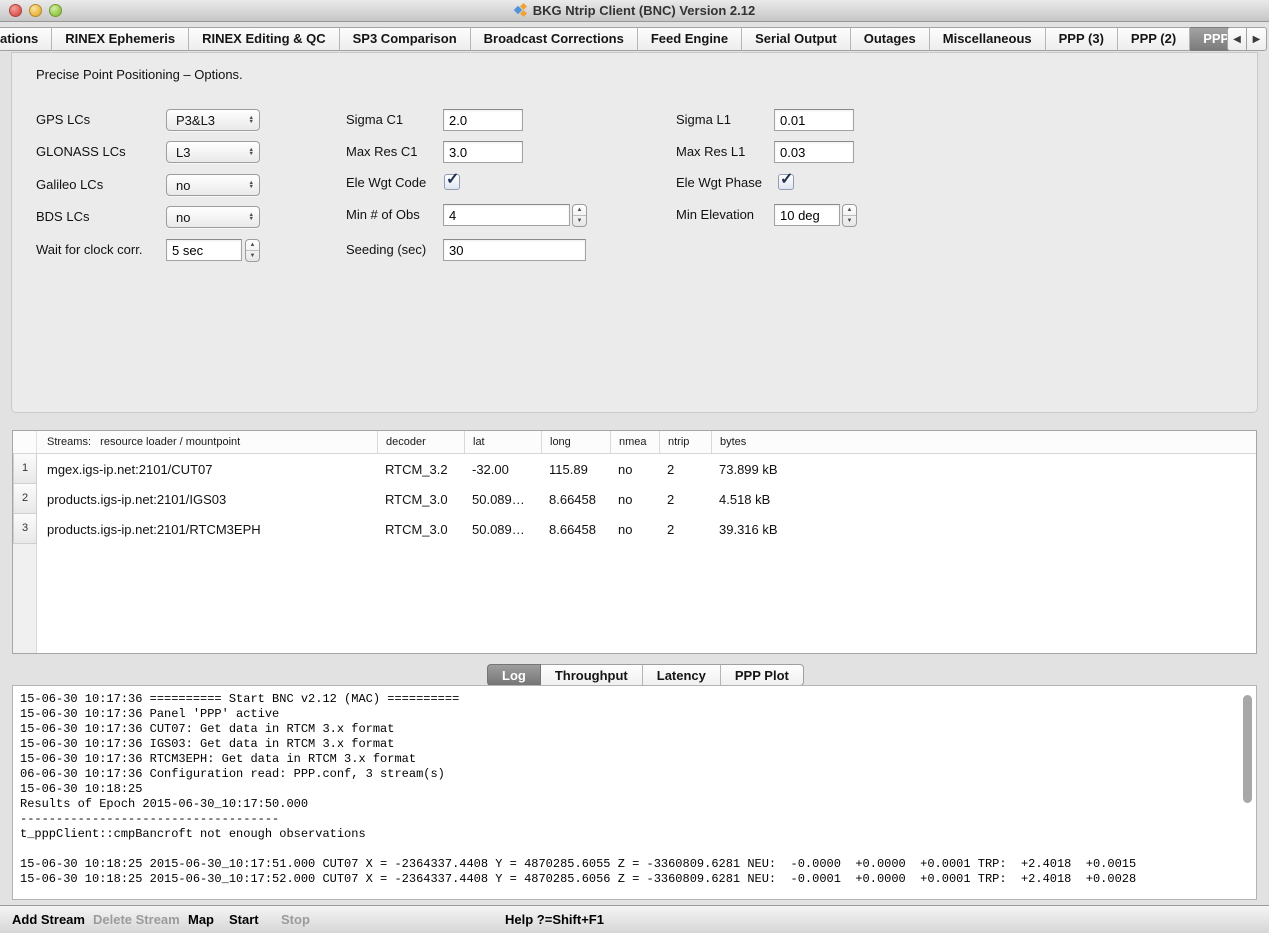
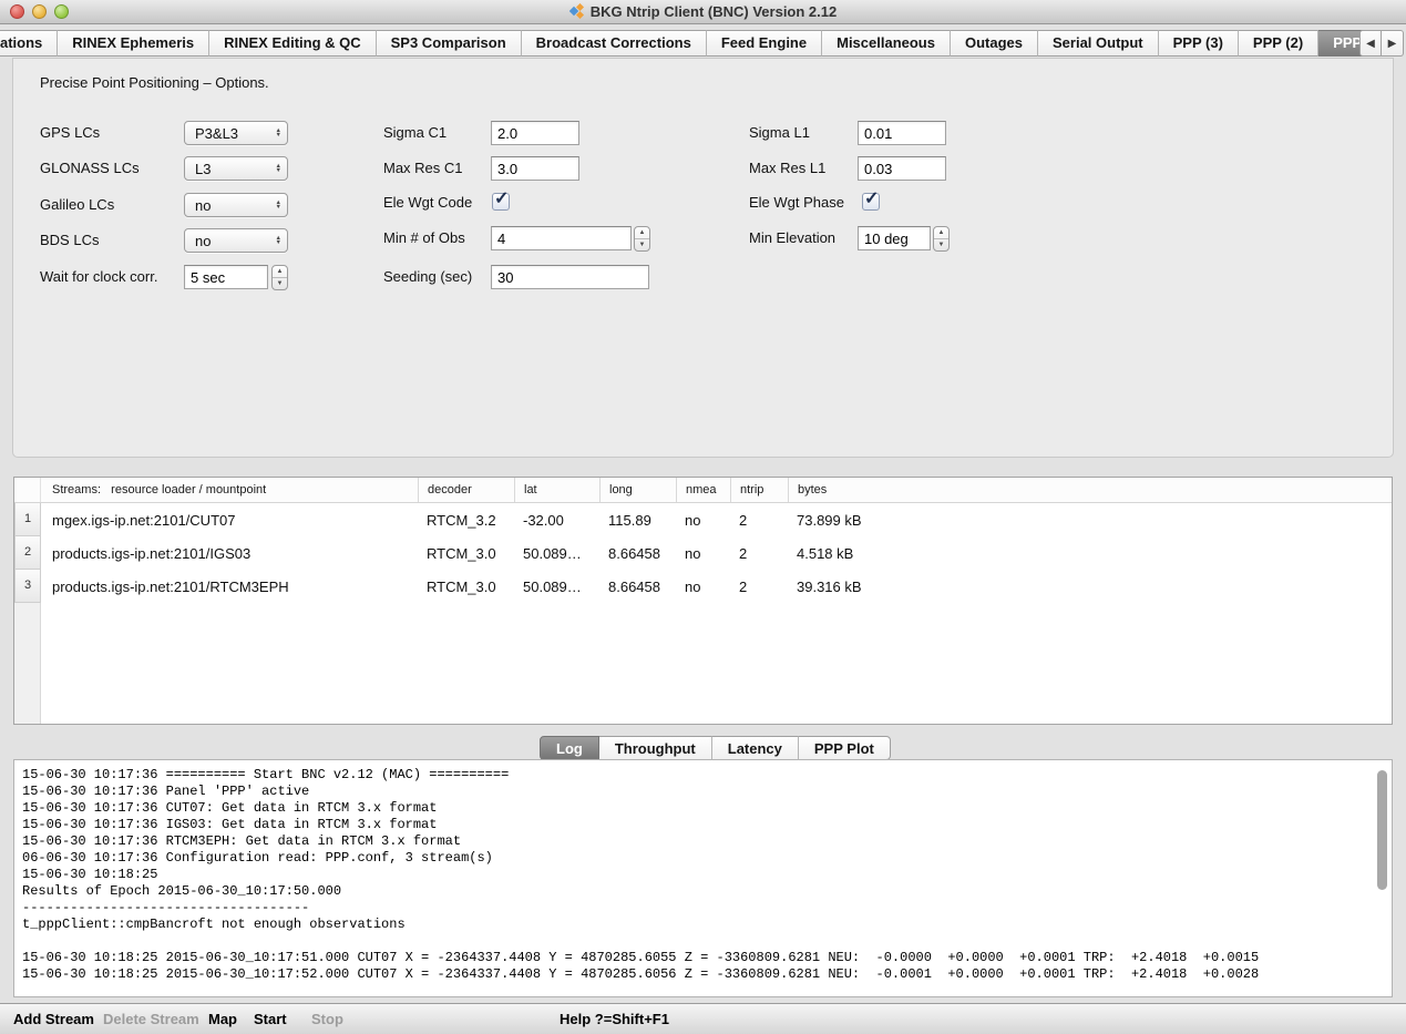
  BKG Ntrip Client (BNC) Version 2.12
  ations
  RINEX Ephemeris
  RINEX Editing & QC
  SP3 Comparison
  Broadcast Corrections
  Feed Engine
- Serial Output
+ Miscellaneous
  Outages
- Miscellaneous
+ Serial Output
  PPP (3)
  PPP (2)
  ◀
  ▶
  Precise Point Positioning – Options.
  GPS LCs
  P3&L3
  GLONASS LCs
  L3
  Galileo LCs
  no
  BDS LCs
  no
  Wait for clock corr.
  5 sec
  Sigma C1
  2.0
  Max Res C1
  3.0
  Ele Wgt Code
  ✓
  Min # of Obs
  4
  Seeding (sec)
  30
  Sigma L1
  0.01
  Max Res L1
  0.03
  Ele Wgt Phase
  ✓
  Min Elevation
  10 deg
  Streams: resource loader / mountpoint
  decoder
  lat
  long
  nmea
  ntrip
  bytes
  1
  mgex.igs-ip.net:2101/CUT07
  RTCM_3.2
  -32.00
  115.89
  no
  2
  73.899 kB
  2
  products.igs-ip.net:2101/IGS03
  RTCM_3.0
  50.089…
  8.66458
  no
  2
  4.518 kB
  3
  products.igs-ip.net:2101/RTCM3EPH
  RTCM_3.0
  50.089…
  8.66458
  no
  2
  39.316 kB
  Log
  Throughput
  Latency
  PPP Plot
  15-06-30 10:17:36 ========== Start BNC v2.12 (MAC) ==========
  15-06-30 10:17:36 Panel 'PPP' active
  15-06-30 10:17:36 CUT07: Get data in RTCM 3.x format
  15-06-30 10:17:36 IGS03: Get data in RTCM 3.x format
  15-06-30 10:17:36 RTCM3EPH: Get data in RTCM 3.x format
  06-06-30 10:17:36 Configuration read: PPP.conf, 3 stream(s)
  15-06-30 10:18:25
  Results of Epoch 2015-06-30_10:17:50.000
  ------------------------------------
  t_pppClient::cmpBancroft not enough observations
  15-06-30 10:18:25 2015-06-30_10:17:51.000 CUT07 X = -2364337.4408 Y = 4870285.6055 Z = -3360809.6281 NEU: -0.0000 +0.0000 +0.0001 TRP: +2.4018 +0.0015
  15-06-30 10:18:25 2015-06-30_10:17:52.000 CUT07 X = -2364337.4408 Y = 4870285.6056 Z = -3360809.6281 NEU: -0.0001 +0.0000 +0.0001 TRP: +2.4018 +0.0028
  Add Stream
  Delete Stream
  Map
  Start
  Stop
  Help ?=Shift+F1
